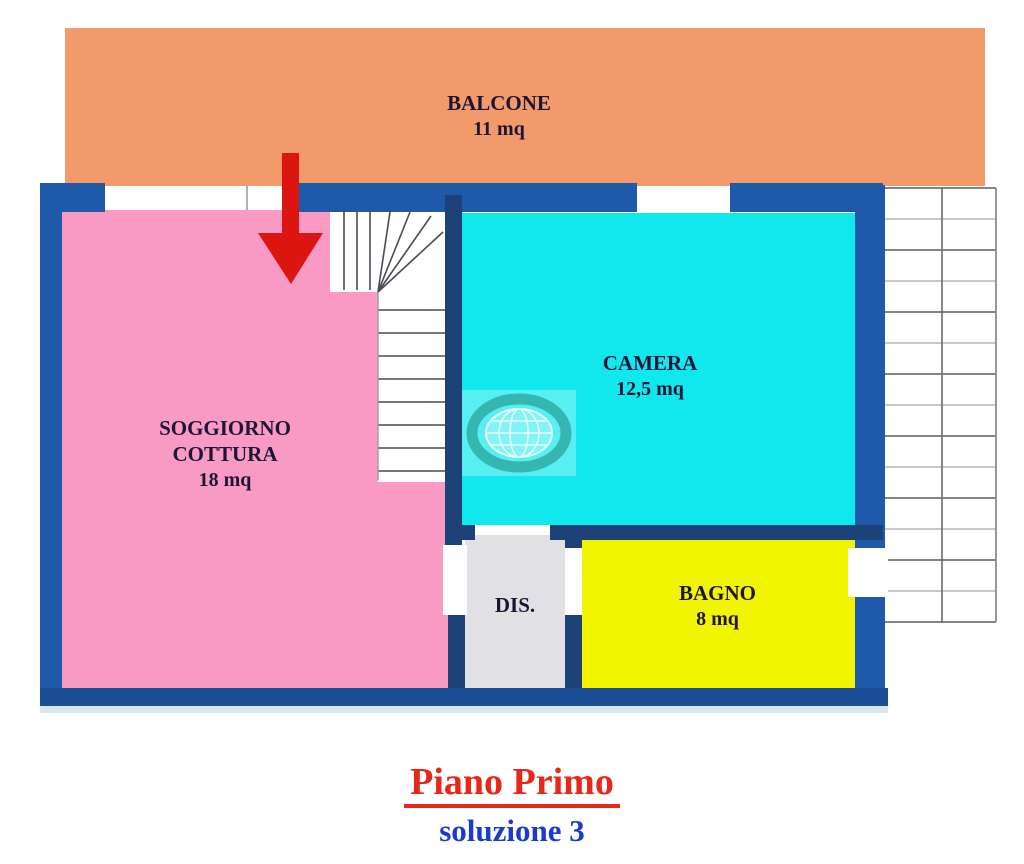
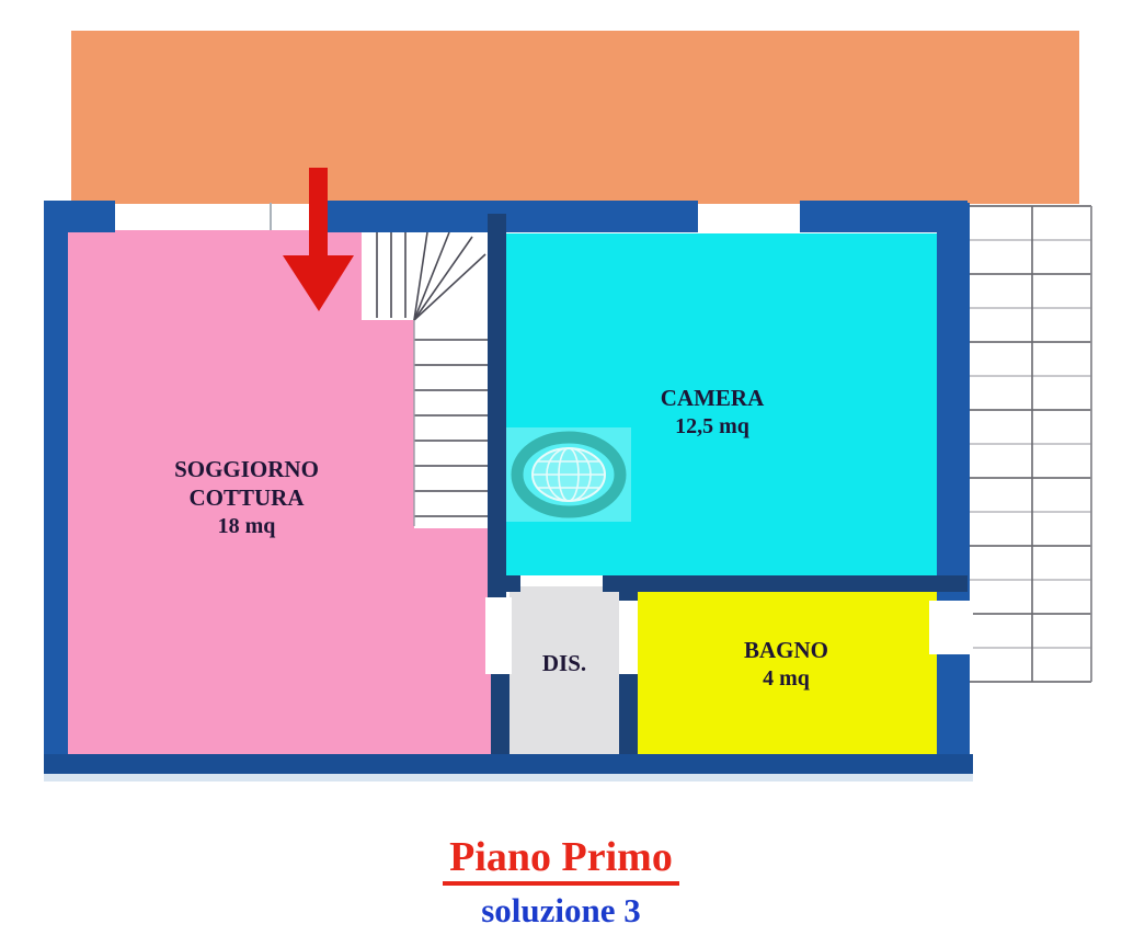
- BALCONE
- 11 mq
  SOGGIORNO
  COTTURA
  18 mq
  CAMERA
  12,5 mq
  DIS.
  BAGNO
- 8 mq
+ 4 mq
  Piano Primo
  soluzione 3
